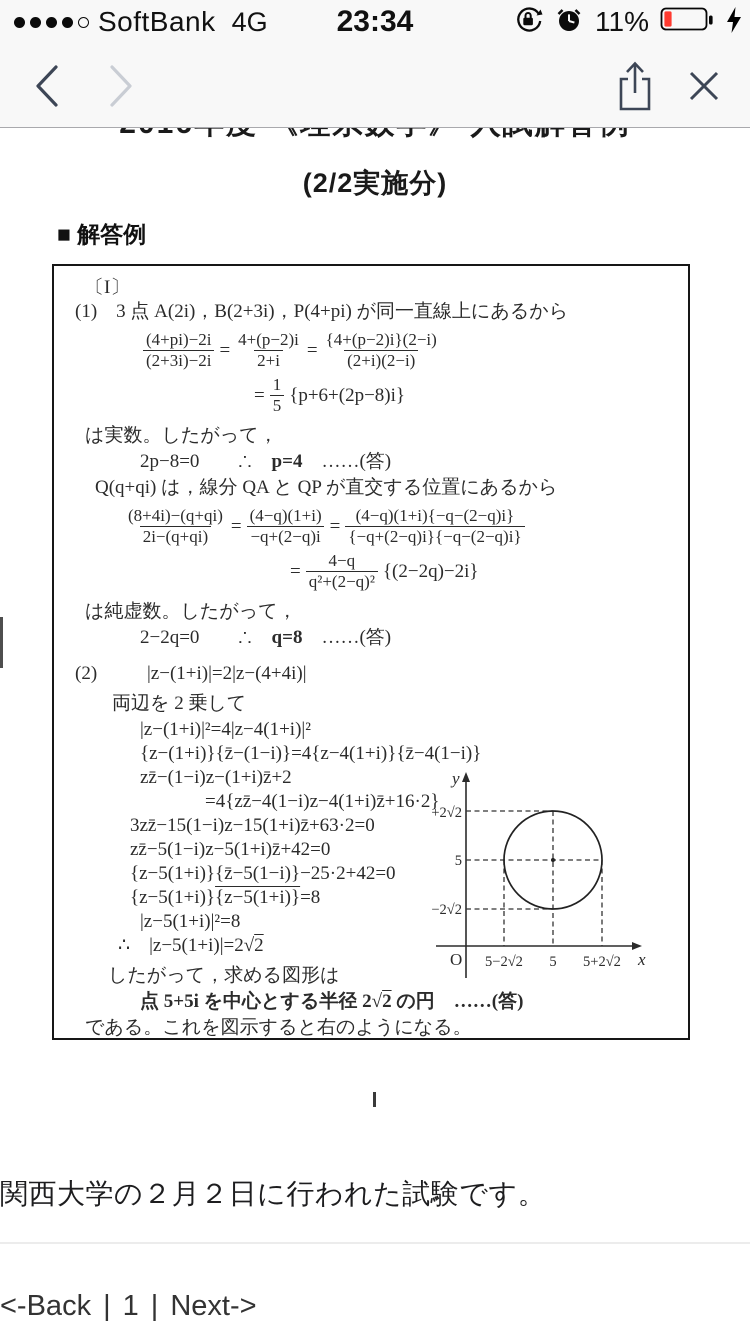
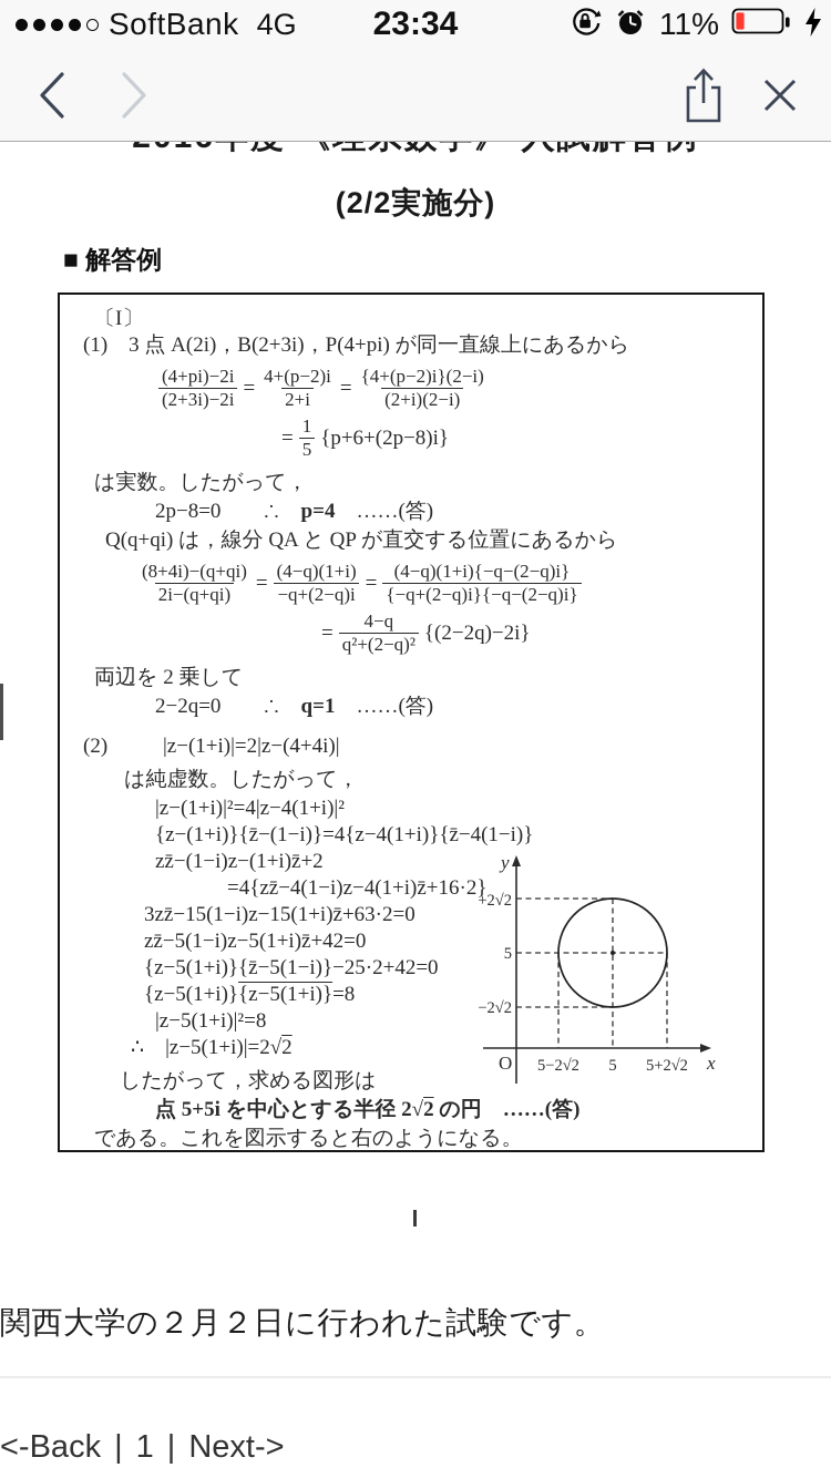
  SoftBank
  4G
  23:34
  11%
  (2/2実施分)
  ■ 解答例
  〔I〕
  (1) 3 点 A(2i)，B(2+3i)，P(4+pi) が同一直線上にあるから
  (4+pi)−2i
  (2+3i)−2i
  =
  4+(p−2)i
  2+i
  =
  {4+(p−2)i}(2−i)
  (2+i)(2−i)
  =
  1
  5
  {p+6+(2p−8)i}
  は実数。したがって，
  2p−8=0 ∴
  p=4
  ……(答)
  Q(q+qi) は，線分 QA と QP が直交する位置にあるから
  (8+4i)−(q+qi)
  2i−(q+qi)
  =
  (4−q)(1+i)
  −q+(2−q)i
  =
  (4−q)(1+i){−q−(2−q)i}
  {−q+(2−q)i}{−q−(2−q)i}
  =
  4−q
  q²+(2−q)²
  {(2−2q)−2i}
- は純虚数。したがって，
+ 両辺を 2 乗して
  2−2q=0 ∴
- q=8
+ q=1
  ……(答)
  (2)
  |z−(1+i)|=2|z−(4+4i)|
- 両辺を 2 乗して
+ は純虚数。したがって，
  |z−(1+i)|²=4|z−4(1+i)|²
  {z−(1+i)}{z̄−(1−i)}=4{z−4(1+i)}{z̄−4(1−i)}
  zz̄−(1−i)z−(1+i)z̄+2
  =4{zz̄−4(1−i)z−4(1+i)z̄+16·2}
  3zz̄−15(1−i)z−15(1+i)z̄+63·2=0
  zz̄−5(1−i)z−5(1+i)z̄+42=0
  {z−5(1+i)}{z̄−5(1−i)}−25·2+42=0
  {z−5(1+i)}
  {z−5(1+i)}
  =8
  |z−5(1+i)|²=8
  ∴ |z−5(1+i)|=2
  √2
  したがって，求める図形は
  点 5+5i を中心とする半径 2
  √2
  の円 ……(答)
  である。これを図示すると右のようになる。
  y
  x
  O
  +2√2
  5
  −2√2
  5−2√2
  5
  5+2√2
  関西大学の２月２日に行われた試験です。
  <-Back
  |
  1
  |
  Next->
